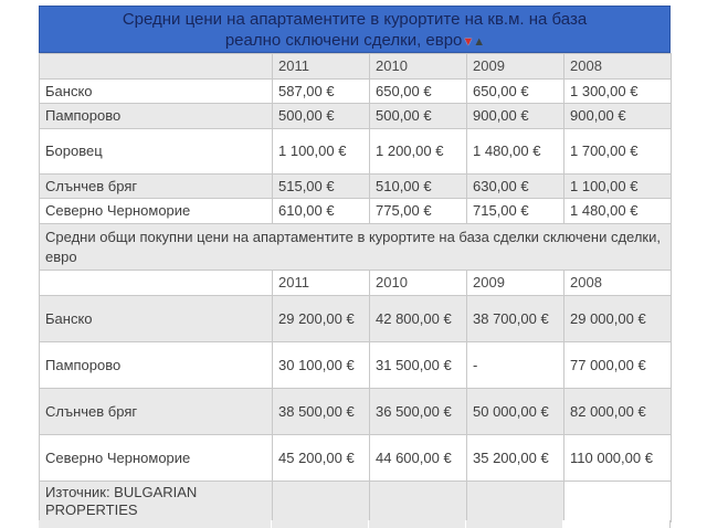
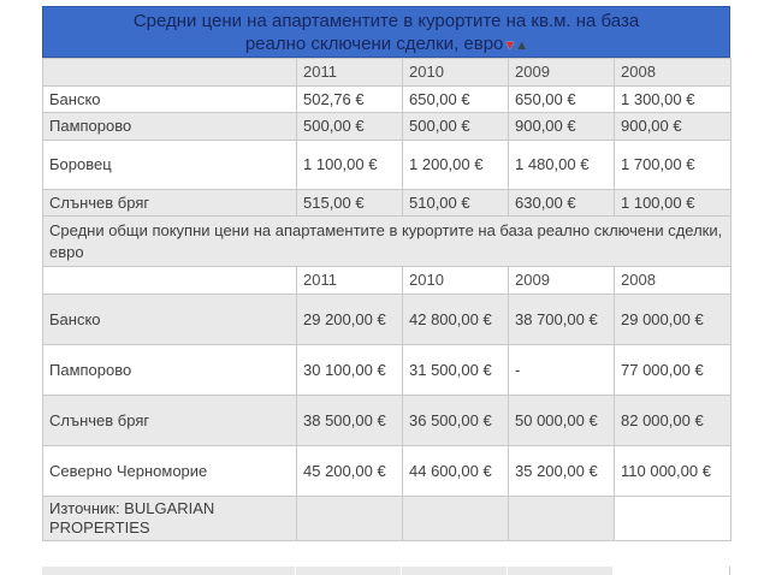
  Средни цени на апартаментите в курортите на кв.м. на база
  реално сключени сделки, евро▼▲
  	2011	2010	2009	2008
- Банско	587,00 €	650,00 €	650,00 €	1 300,00 €
+ Банско	502,76 €	650,00 €	650,00 €	1 300,00 €
  Пампорово	500,00 €	500,00 €	900,00 €	900,00 €
  Боровец	1 100,00 €	1 200,00 €	1 480,00 €	1 700,00 €
  Слънчев бряг	515,00 €	510,00 €	630,00 €	1 100,00 €
- Северно Черноморие	610,00 €	775,00 €	715,00 €	1 480,00 €
- Средни общи покупни цени на апартаментите в курортите на база сделки сключени сделки, евро
+ Средни общи покупни цени на апартаментите в курортите на база реално сключени сделки, евро
  	2011	2010	2009	2008
  Банско	29 200,00 €	42 800,00 €	38 700,00 €	29 000,00 €
  Пампорово	30 100,00 €	31 500,00 €	-	77 000,00 €
  Слънчев бряг	38 500,00 €	36 500,00 €	50 000,00 €	82 000,00 €
  Северно Черноморие	45 200,00 €	44 600,00 €	35 200,00 €	110 000,00 €
  Източник: BULGARIAN PROPERTIES
